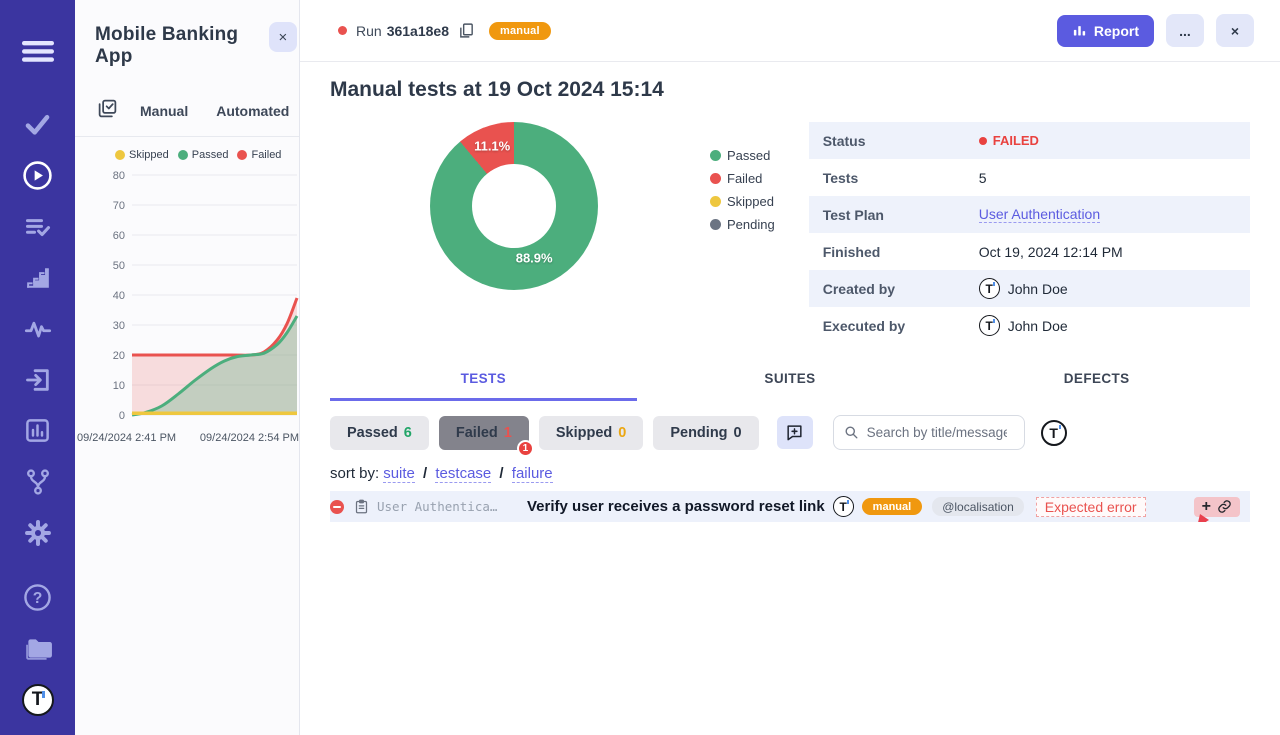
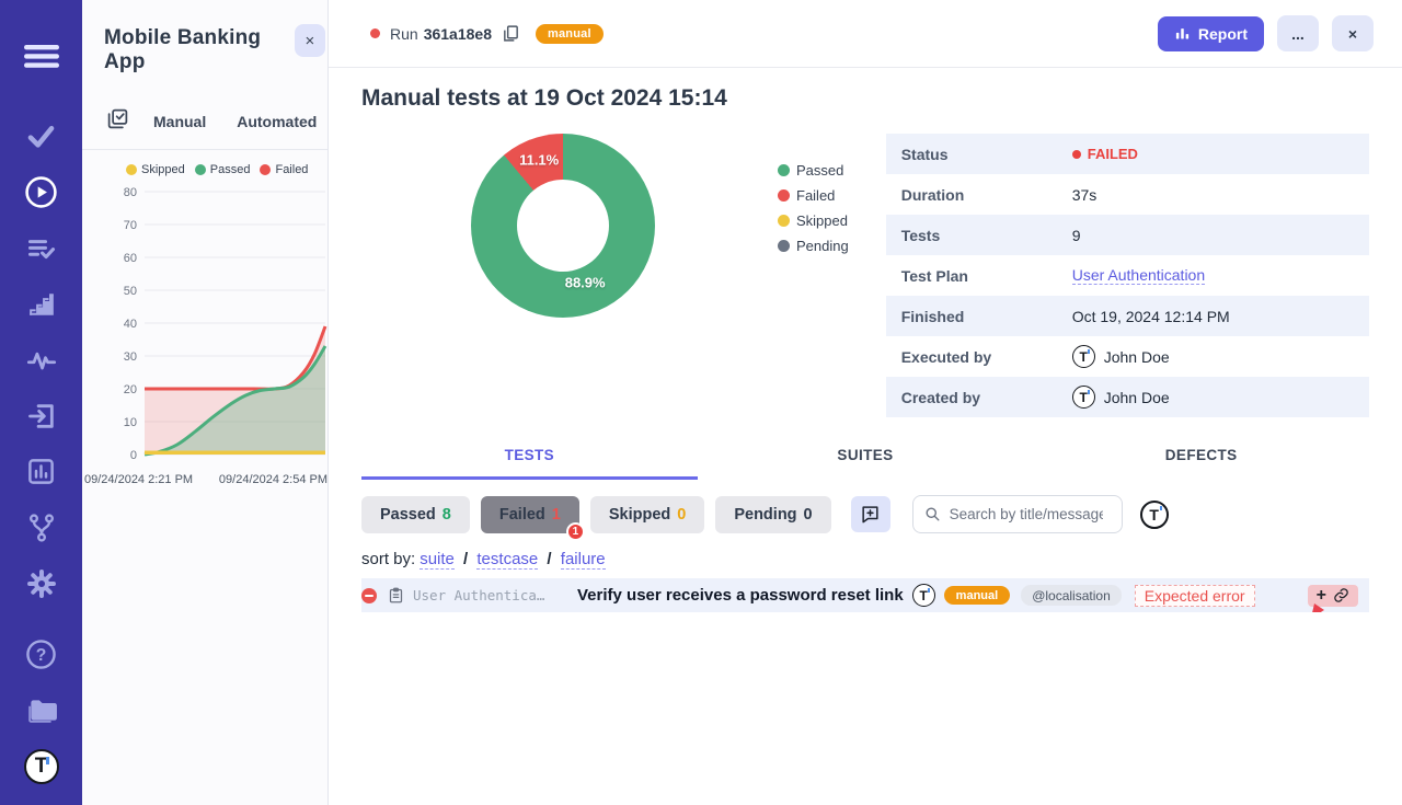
  ?
  T
  Mobile Banking App
  ×
  Manual
  Automated
  Skipped
  Passed
  Failed
  80
  70
  60
  50
  40
  30
  20
  10
  0
- 09/24/2024 2:41 PM
+ 09/24/2024 2:21 PM
  09/24/2024 2:54 PM
  Run
  361a18e8
  manual
  Report
  ...
  ×
  Manual tests at 19 Oct 2024 15:14
  11.1%
  88.9%
  Passed
  Failed
  Skipped
  Pending
  Status
  FAILED
+ Duration
+ 37s
  Tests
- 5
+ 9
  Test Plan
  User Authentication
  Finished
  Oct 19, 2024 12:14 PM
- Created by
+ Executed by
  T
  John Doe
- Executed by
+ Created by
  T
  John Doe
  TESTS
  SUITES
  DEFECTS
  Passed
- 6
+ 8
  Failed
  1
  1
  Skipped
  0
  Pending
  0
  Search by title/messag
  T
  sort by: suite / testcase / failure
  User Authentica…
  Verify user receives a password reset link
  T
  manual
  @localisation
  Expected error
  +
